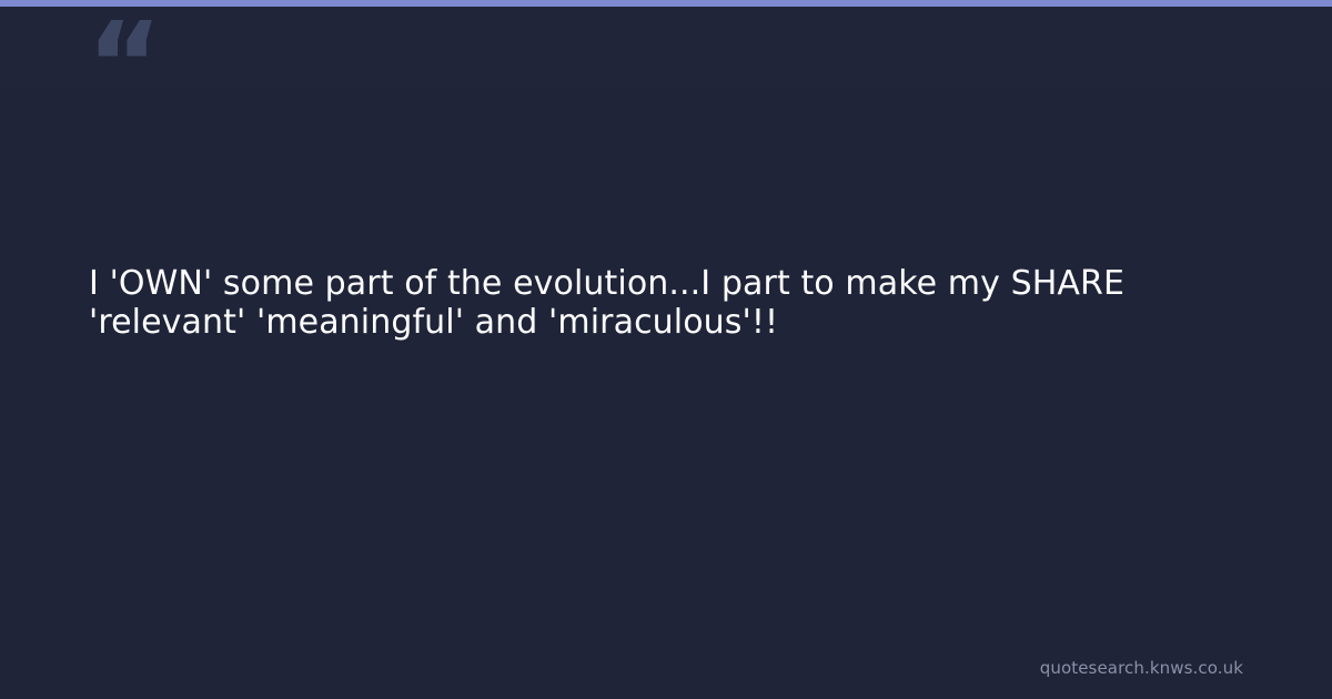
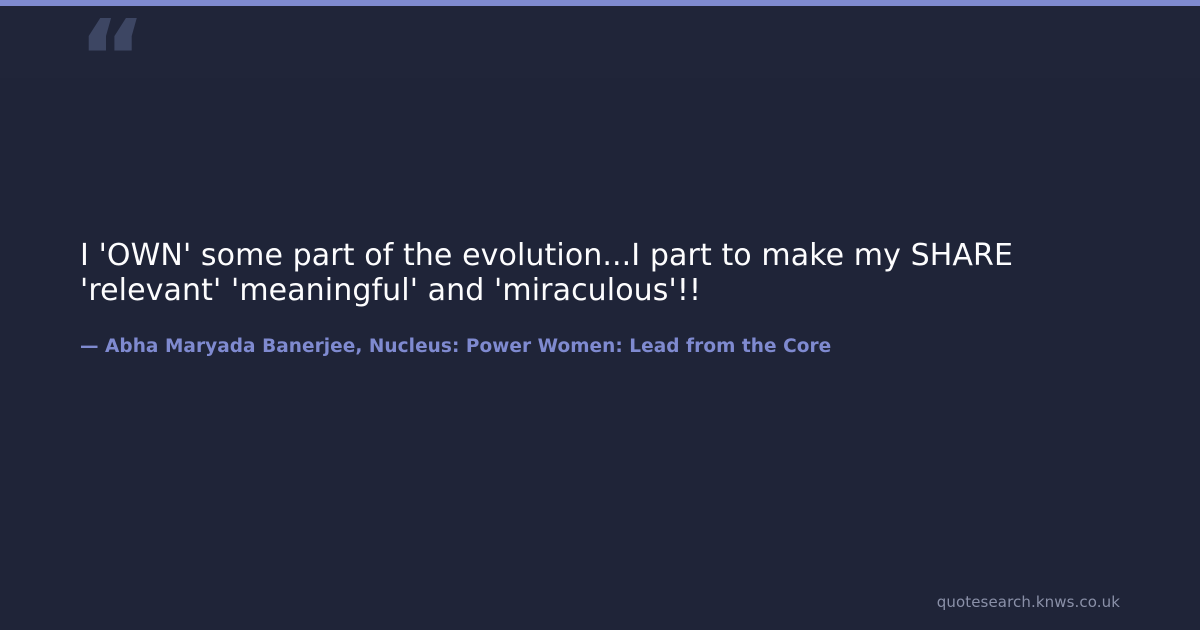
  “
  I 'OWN' some part of the evolution...I part to make my SHARE 'relevant' 'meaningful' and 'miraculous'!!
+ — Abha Maryada Banerjee, Nucleus: Power Women: Lead from the Core
  quotesearch.knws.co.uk
